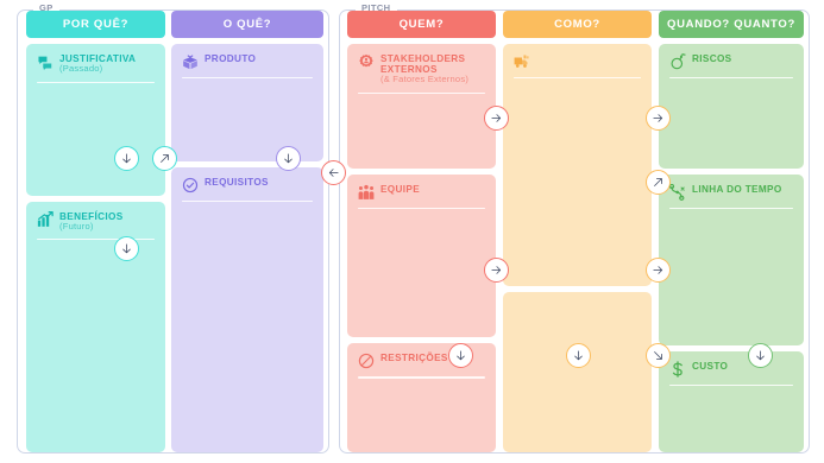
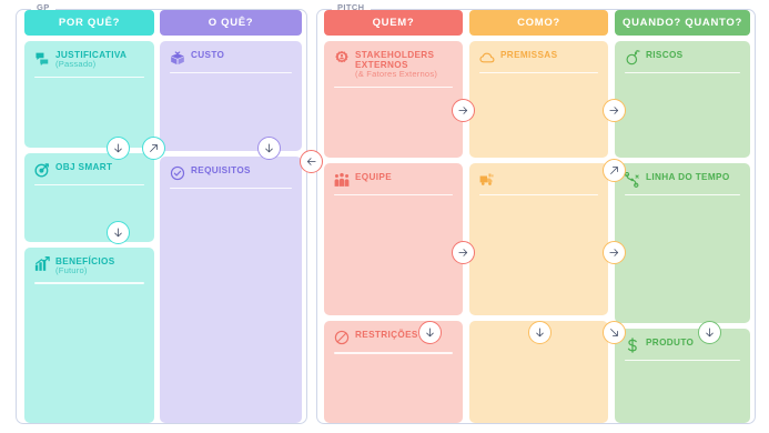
  GP
  PITCH
  POR QUÊ?
  JUSTIFICATIVA
  (Passado)
+ OBJ SMART
  BENEFÍCIOS
  (Futuro)
  O QUÊ?
- PRODUTO
+ CUSTO
  REQUISITOS
  QUEM?
  STAKEHOLDERS EXTERNOS
  (& Fatores Externos)
  EQUIPE
  RESTRIÇÕES
  COMO?
+ PREMISSAS
  QUANDO? QUANTO?
  RISCOS
  LINHA DO TEMPO
- CUSTO
+ PRODUTO
